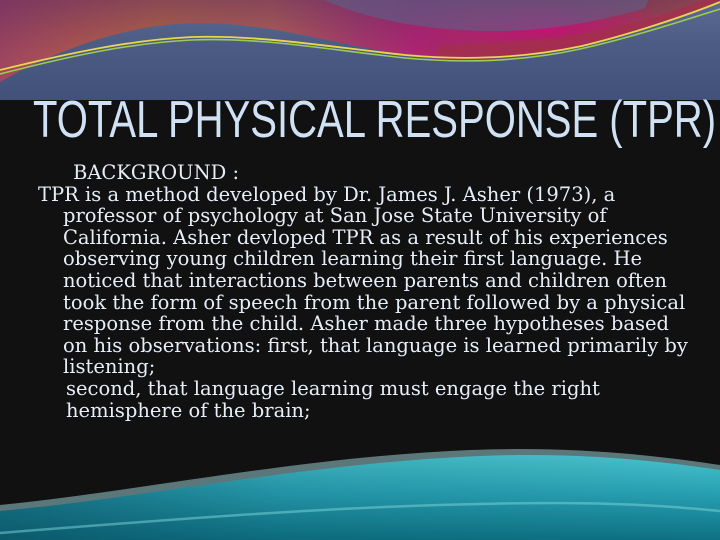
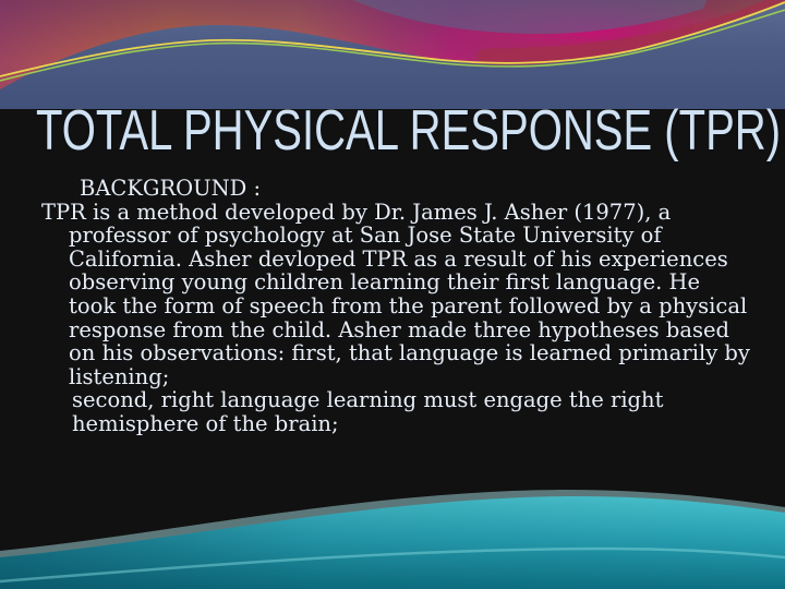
  TOTAL PHYSICAL RESPONSE (TPR)
  BACKGROUND :
- TPR is a method developed by Dr. James J. Asher (1973), a
+ TPR is a method developed by Dr. James J. Asher (1977), a
  professor of psychology at San Jose State University of
  California. Asher devloped TPR as a result of his experiences
  observing young children learning their first language. He
- noticed that interactions between parents and children often
  took the form of speech from the parent followed by a physical
  response from the child. Asher made three hypotheses based
  on his observations: first, that language is learned primarily by
  listening;
- second, that language learning must engage the right
+ second, right language learning must engage the right
  hemisphere of the brain;
